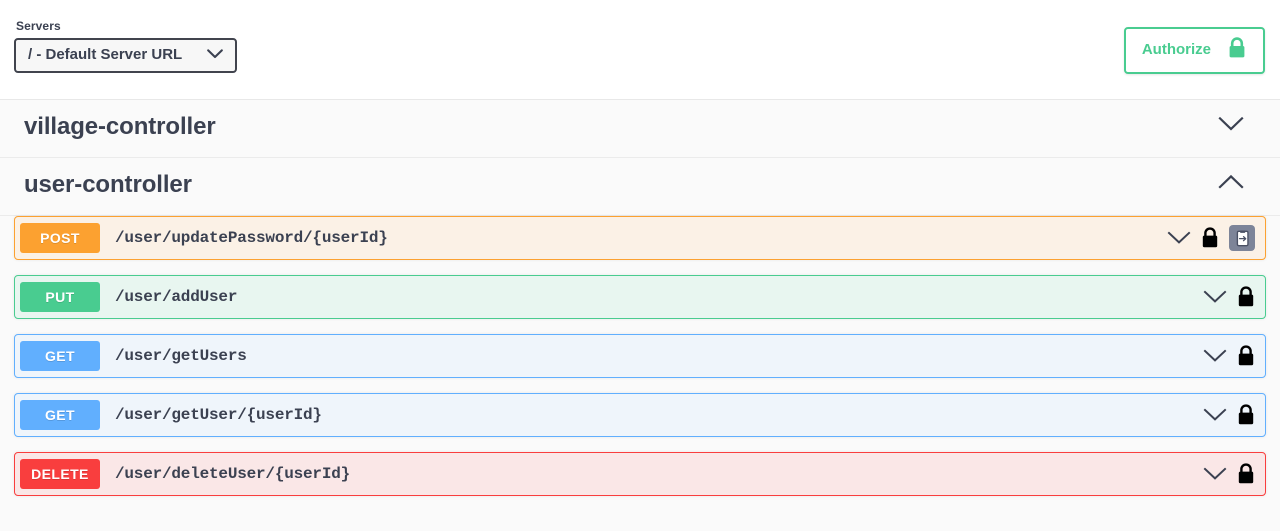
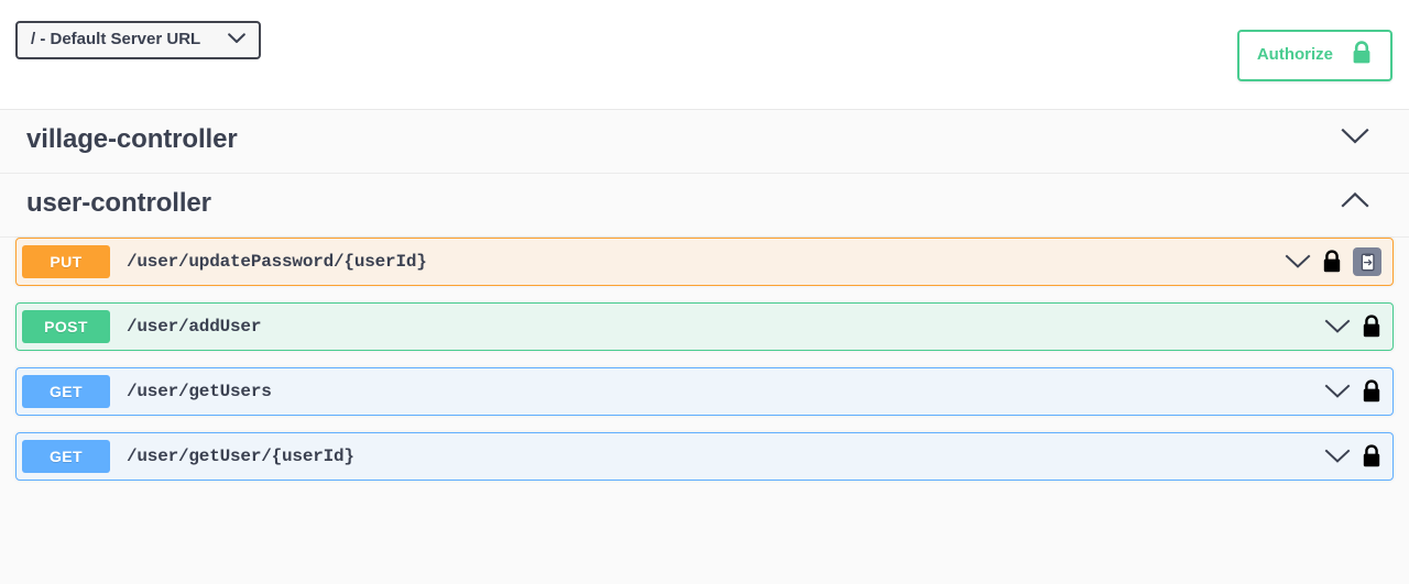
- Servers
  / - Default Server URL
  Authorize
  village-controller
  user-controller
- POST
+ PUT
  /user/updatePassword/{userId}
- PUT
+ POST
  /user/addUser
  GET
  /user/getUsers
  GET
  /user/getUser/{userId}
- DELETE
- /user/deleteUser/{userId}
